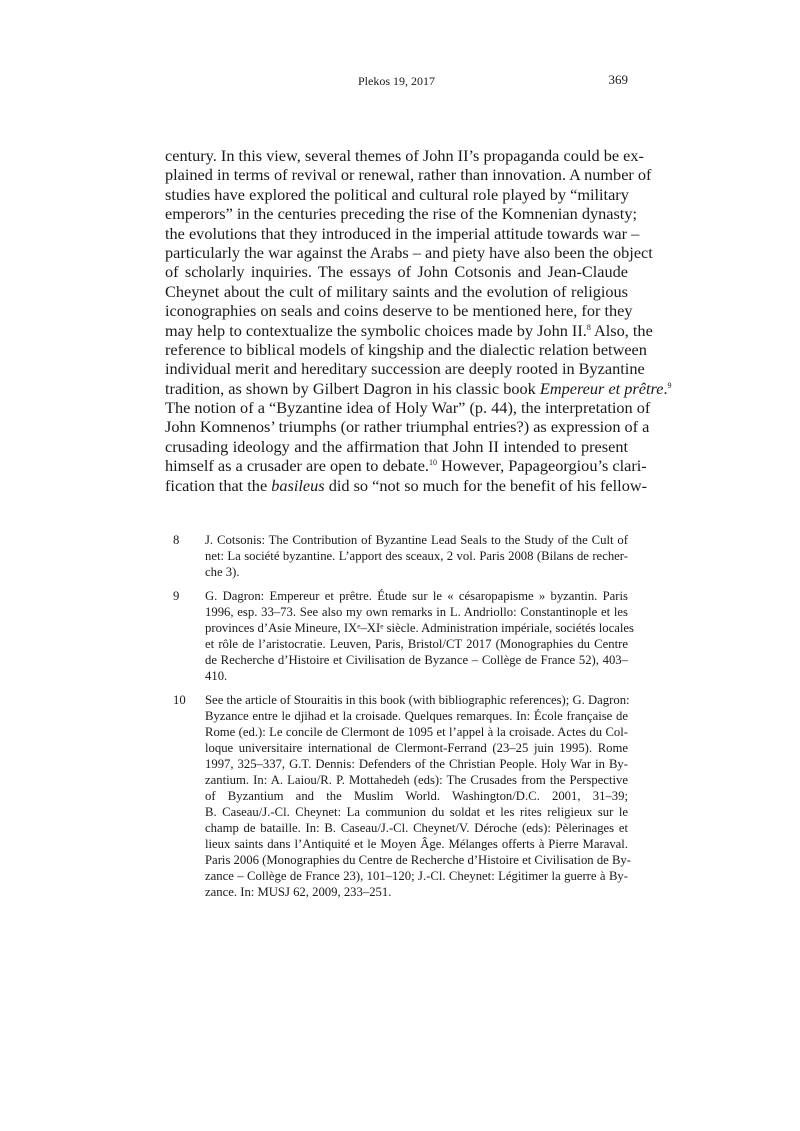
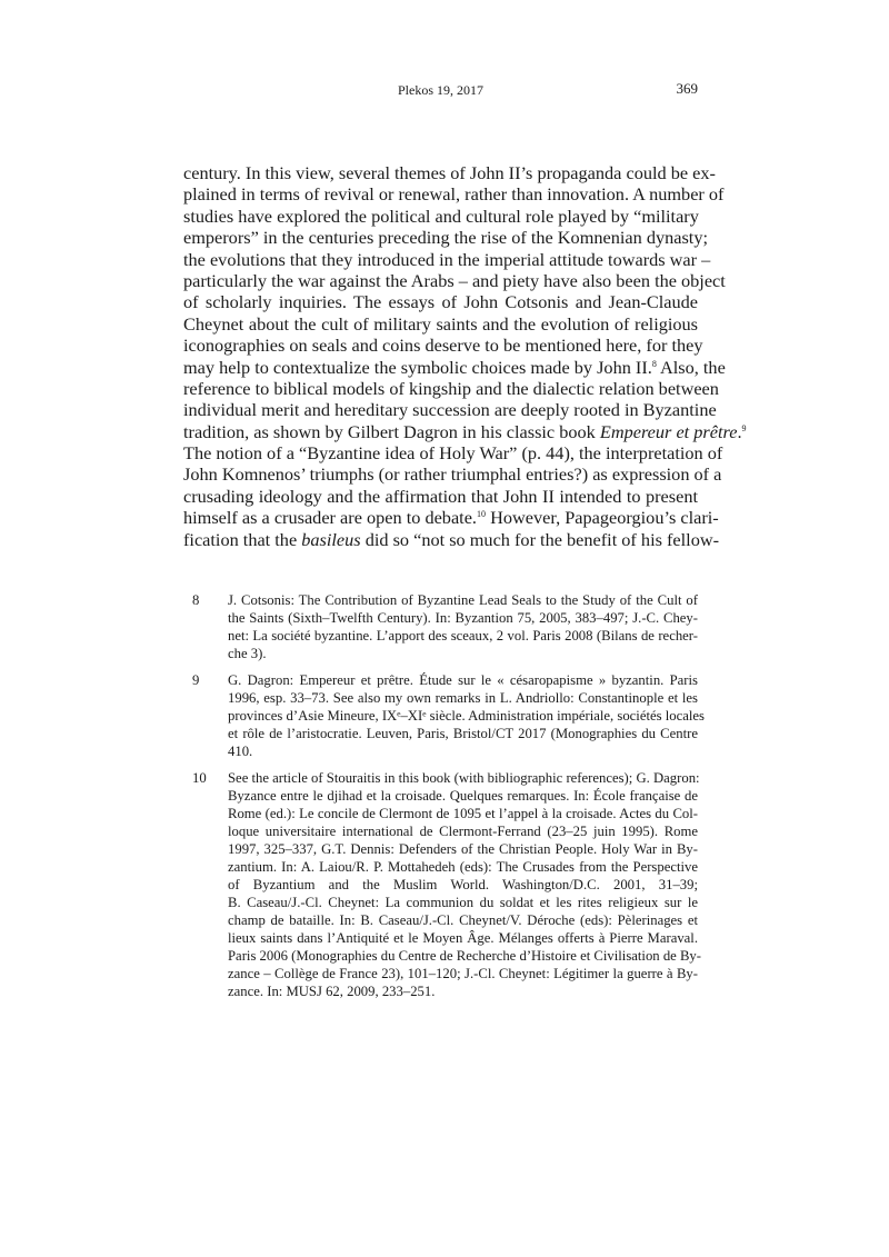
  Plekos 19, 2017
  369
  century. In this view, several themes of John II’s propaganda could be ex-
  plained in terms of revival or renewal, rather than innovation. A number of
  studies have explored the political and cultural role played by “military
  emperors” in the centuries preceding the rise of the Komnenian dynasty;
  the evolutions that they introduced in the imperial attitude towards war –
  particularly the war against the Arabs – and piety have also been the object
  of scholarly inquiries. The essays of John Cotsonis and Jean-Claude
  Cheynet about the cult of military saints and the evolution of religious
  iconographies on seals and coins deserve to be mentioned here, for they
  may help to contextualize the symbolic choices made by John II.8 Also, the
  reference to biblical models of kingship and the dialectic relation between
  individual merit and hereditary succession are deeply rooted in Byzantine
  tradition, as shown by Gilbert Dagron in his classic book Empereur et prêtre.9
  The notion of a “Byzantine idea of Holy War” (p. 44), the interpretation of
  John Komnenos’ triumphs (or rather triumphal entries?) as expression of a
  crusading ideology and the affirmation that John II intended to present
  himself as a crusader are open to debate.10 However, Papageorgiou’s clari-
  fication that the basileus did so “not so much for the benefit of his fellow-
  8
  J. Cotsonis: The Contribution of Byzantine Lead Seals to the Study of the Cult of
+ the Saints (Sixth–Twelfth Century). In: Byzantion 75, 2005, 383–497; J.-C. Chey-
  net: La société byzantine. L’apport des sceaux, 2 vol. Paris 2008 (Bilans de recher-
  che 3).
  9
  G. Dagron: Empereur et prêtre. Étude sur le « césaropapisme » byzantin. Paris
  1996, esp. 33–73. See also my own remarks in L. Andriollo: Constantinople et les
  provinces d’Asie Mineure, IXᵉ–XIᵉ siècle. Administration impériale, sociétés locales
  et rôle de l’aristocratie. Leuven, Paris, Bristol/CT 2017 (Monographies du Centre
- de Recherche d’Histoire et Civilisation de Byzance – Collège de France 52), 403–
  410.
  10
  See the article of Stouraitis in this book (with bibliographic references); G. Dagron:
  Byzance entre le djihad et la croisade. Quelques remarques. In: École française de
  Rome (ed.): Le concile de Clermont de 1095 et l’appel à la croisade. Actes du Col-
  loque universitaire international de Clermont-Ferrand (23–25 juin 1995). Rome
  1997, 325–337, G.T. Dennis: Defenders of the Christian People. Holy War in By-
  zantium. In: A. Laiou/R. P. Mottahedeh (eds): The Crusades from the Perspective
  of Byzantium and the Muslim World. Washington/D.C. 2001, 31–39;
  B. Caseau/J.-Cl. Cheynet: La communion du soldat et les rites religieux sur le
  champ de bataille. In: B. Caseau/J.-Cl. Cheynet/V. Déroche (eds): Pèlerinages et
  lieux saints dans l’Antiquité et le Moyen Âge. Mélanges offerts à Pierre Maraval.
  Paris 2006 (Monographies du Centre de Recherche d’Histoire et Civilisation de By-
  zance – Collège de France 23), 101–120; J.-Cl. Cheynet: Légitimer la guerre à By-
  zance. In: MUSJ 62, 2009, 233–251.
